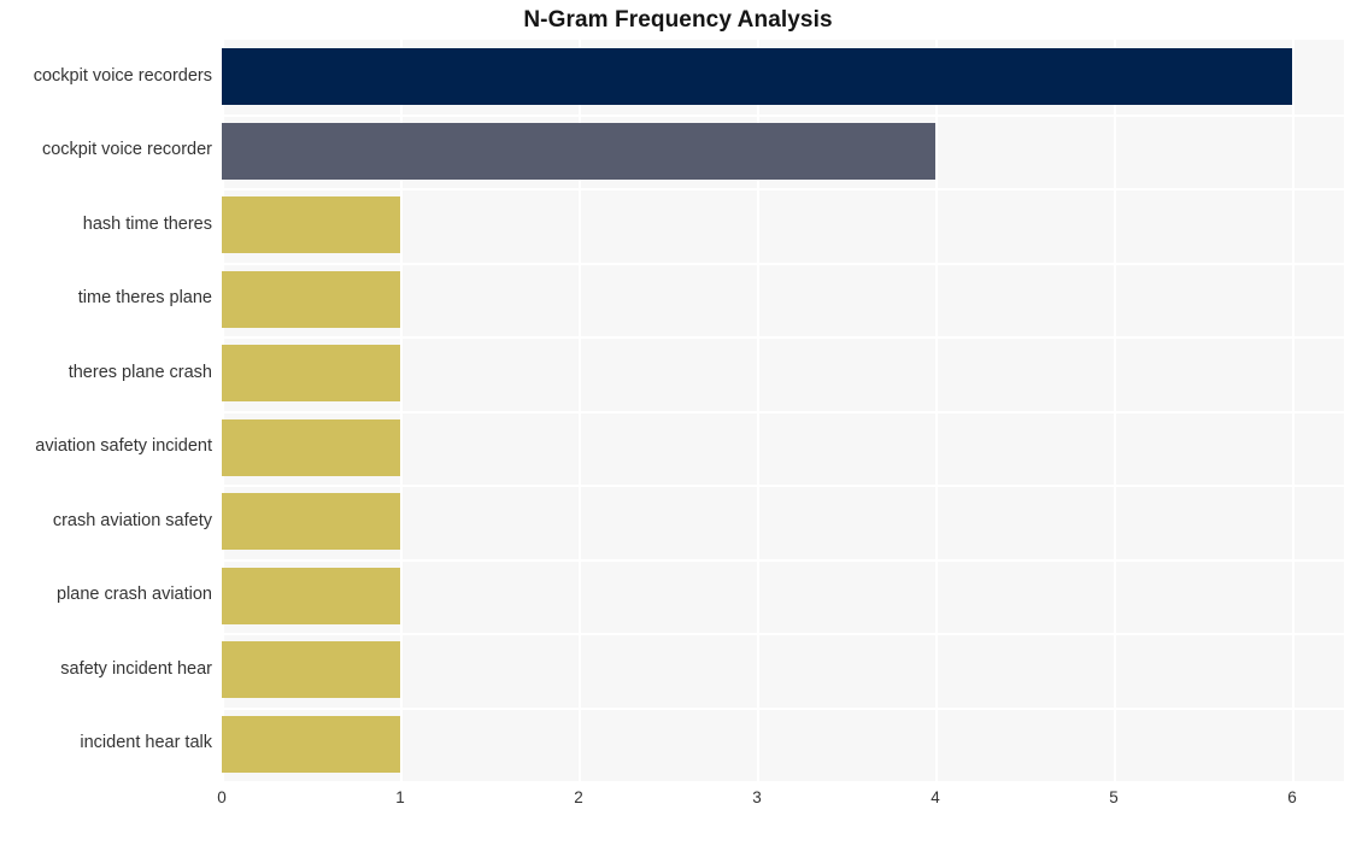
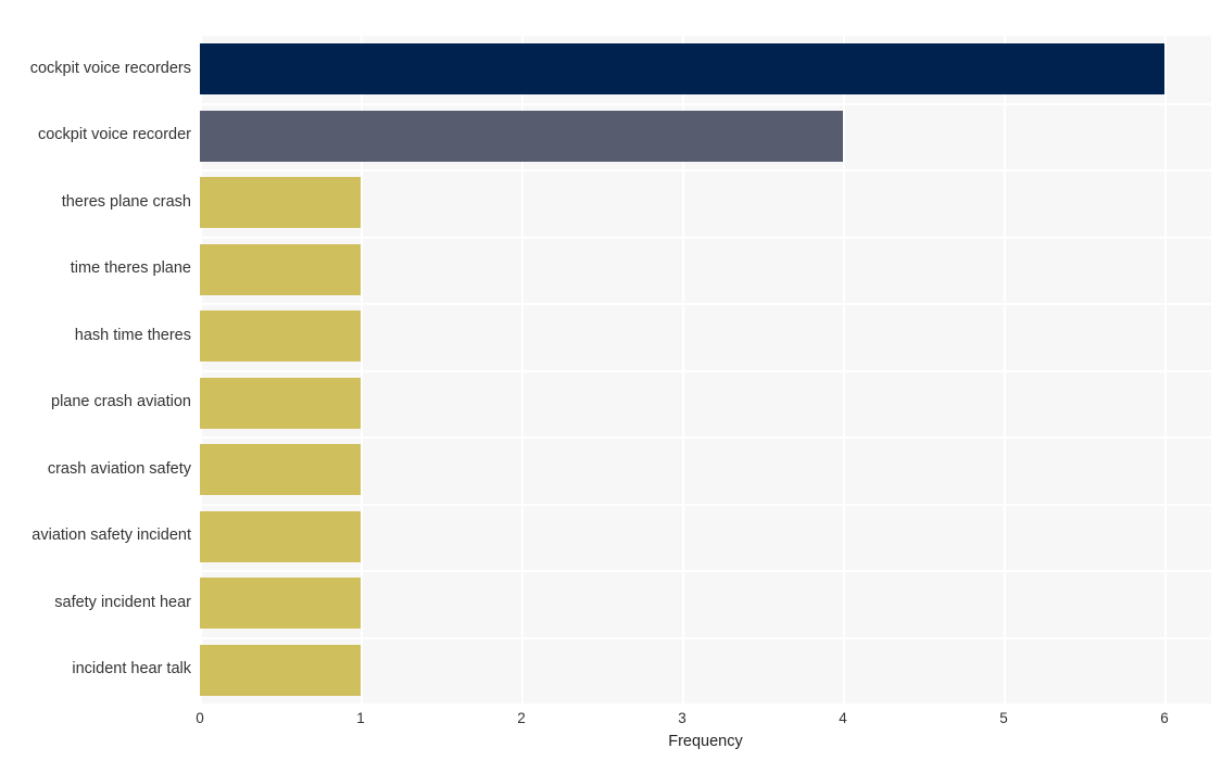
- N-Gram Frequency Analysis
  cockpit voice recorders
  cockpit voice recorder
- hash time theres
+ theres plane crash
  time theres plane
- theres plane crash
+ hash time theres
- aviation safety incident
+ plane crash aviation
  crash aviation safety
- plane crash aviation
+ aviation safety incident
  safety incident hear
  incident hear talk
  0
  1
  2
  3
  4
  5
  6
+ Frequency
